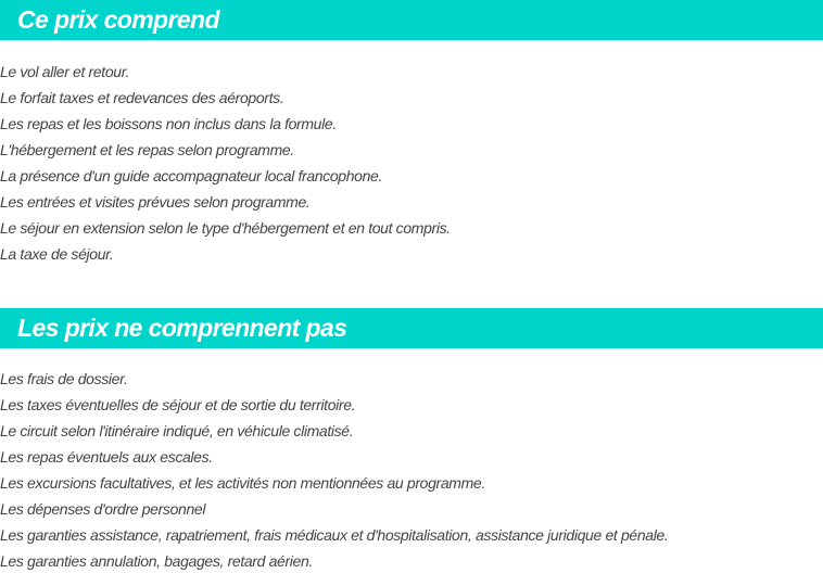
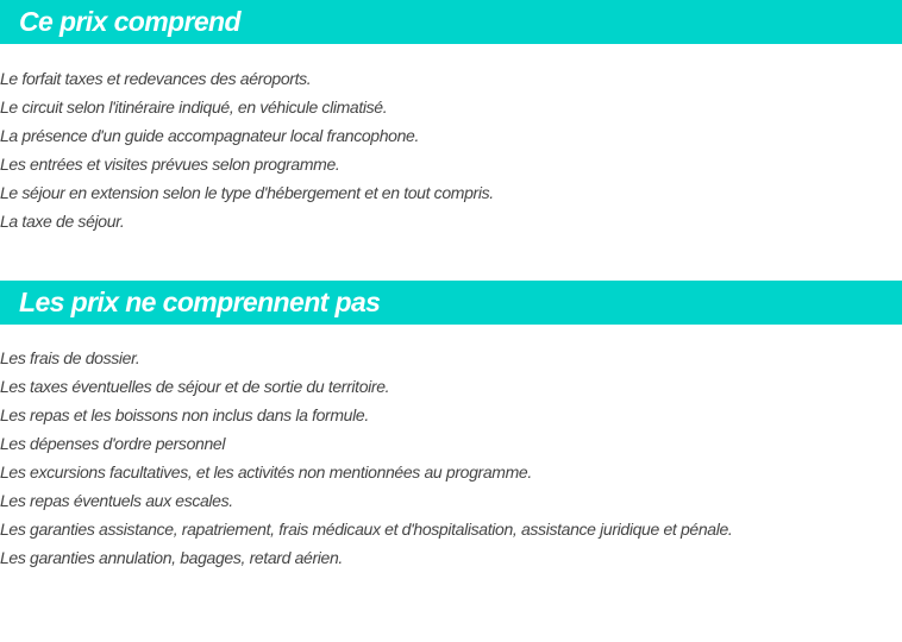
  Ce prix comprend
- Le vol aller et retour.
  Le forfait taxes et redevances des aéroports.
- Les repas et les boissons non inclus dans la formule.
+ Le circuit selon l'itinéraire indiqué, en véhicule climatisé.
- L'hébergement et les repas selon programme.
  La présence d'un guide accompagnateur local francophone.
  Les entrées et visites prévues selon programme.
  Le séjour en extension selon le type d'hébergement et en tout compris.
  La taxe de séjour.
  Les prix ne comprennent pas
  Les frais de dossier.
  Les taxes éventuelles de séjour et de sortie du territoire.
- Le circuit selon l'itinéraire indiqué, en véhicule climatisé.
+ Les repas et les boissons non inclus dans la formule.
- Les repas éventuels aux escales.
+ Les dépenses d'ordre personnel
  Les excursions facultatives, et les activités non mentionnées au programme.
- Les dépenses d'ordre personnel
+ Les repas éventuels aux escales.
  Les garanties assistance, rapatriement, frais médicaux et d'hospitalisation, assistance juridique et pénale.
  Les garanties annulation, bagages, retard aérien.
